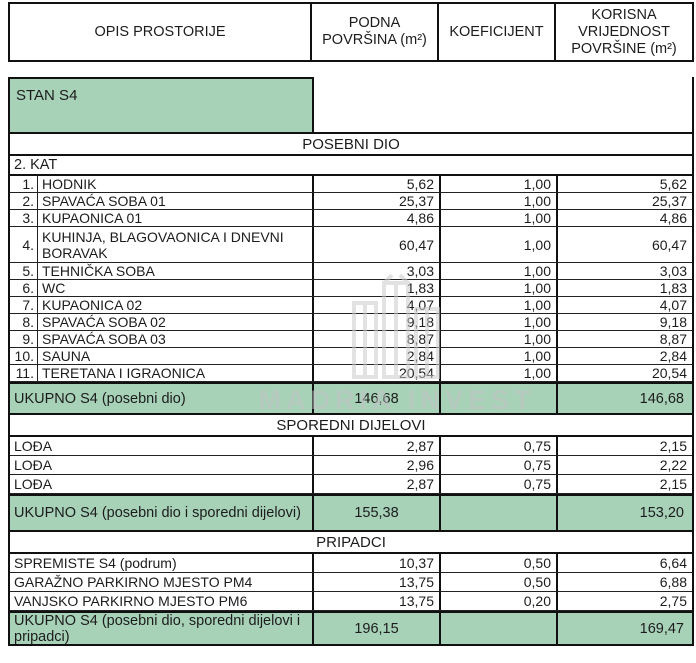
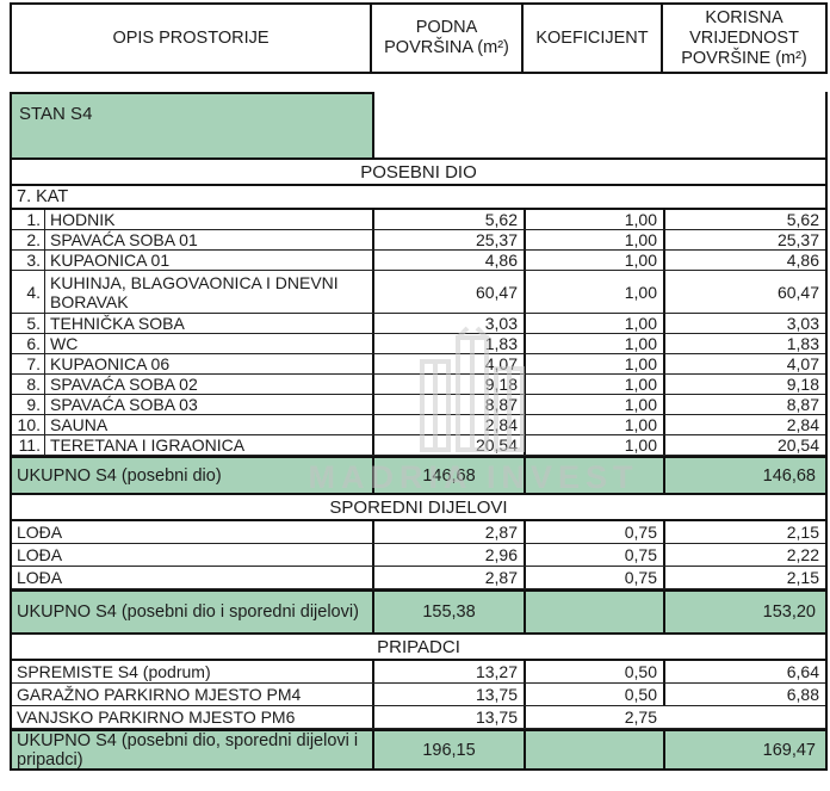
  OPIS PROSTORIJE
  PODNA POVRŠINA (m²)
  KOEFICIJENT
  KORISNA VRIJEDNOST POVRŠINE (m²)
  STAN S4
  POSEBNI DIO
- 2. KAT
+ 7. KAT
  1.
  HODNIK
  5,62
  1,00
  5,62
  2.
  SPAVAĆA SOBA 01
  25,37
  1,00
  25,37
  3.
  KUPAONICA 01
  4,86
  1,00
  4,86
  4.
  KUHINJA, BLAGOVAONICA I DNEVNI BORAVAK
  60,47
  1,00
  60,47
  5.
  TEHNIČKA SOBA
  3,03
  1,00
  3,03
  6.
  WC
  1,83
  1,00
  1,83
  7.
- KUPAONICA 02
+ KUPAONICA 06
  4,07
  1,00
  4,07
  8.
  SPAVAĆA SOBA 02
  9,18
  1,00
  9,18
  9.
  SPAVAĆA SOBA 03
  8,87
  1,00
  8,87
  10.
  SAUNA
  2,84
  1,00
  2,84
  11.
  TERETANA I IGRAONICA
  20,54
  1,00
  20,54
  UKUPNO S4 (posebni dio)
  146,68
  146,68
  SPOREDNI DIJELOVI
  LOĐA
  2,87
  0,75
  2,15
  LOĐA
  2,96
  0,75
  2,22
  LOĐA
  2,87
  0,75
  2,15
  UKUPNO S4 (posebni dio i sporedni dijelovi)
  155,38
  153,20
  PRIPADCI
  SPREMISTE S4 (podrum)
- 10,37
+ 13,27
  0,50
  6,64
  GARAŽNO PARKIRNO MJESTO PM4
  13,75
  0,50
  6,88
  VANJSKO PARKIRNO MJESTO PM6
  13,75
- 0,20
  2,75
  UKUPNO S4 (posebni dio, sporedni dijelovi i pripadci)
  196,15
  169,47
  MADRIA INVEST
